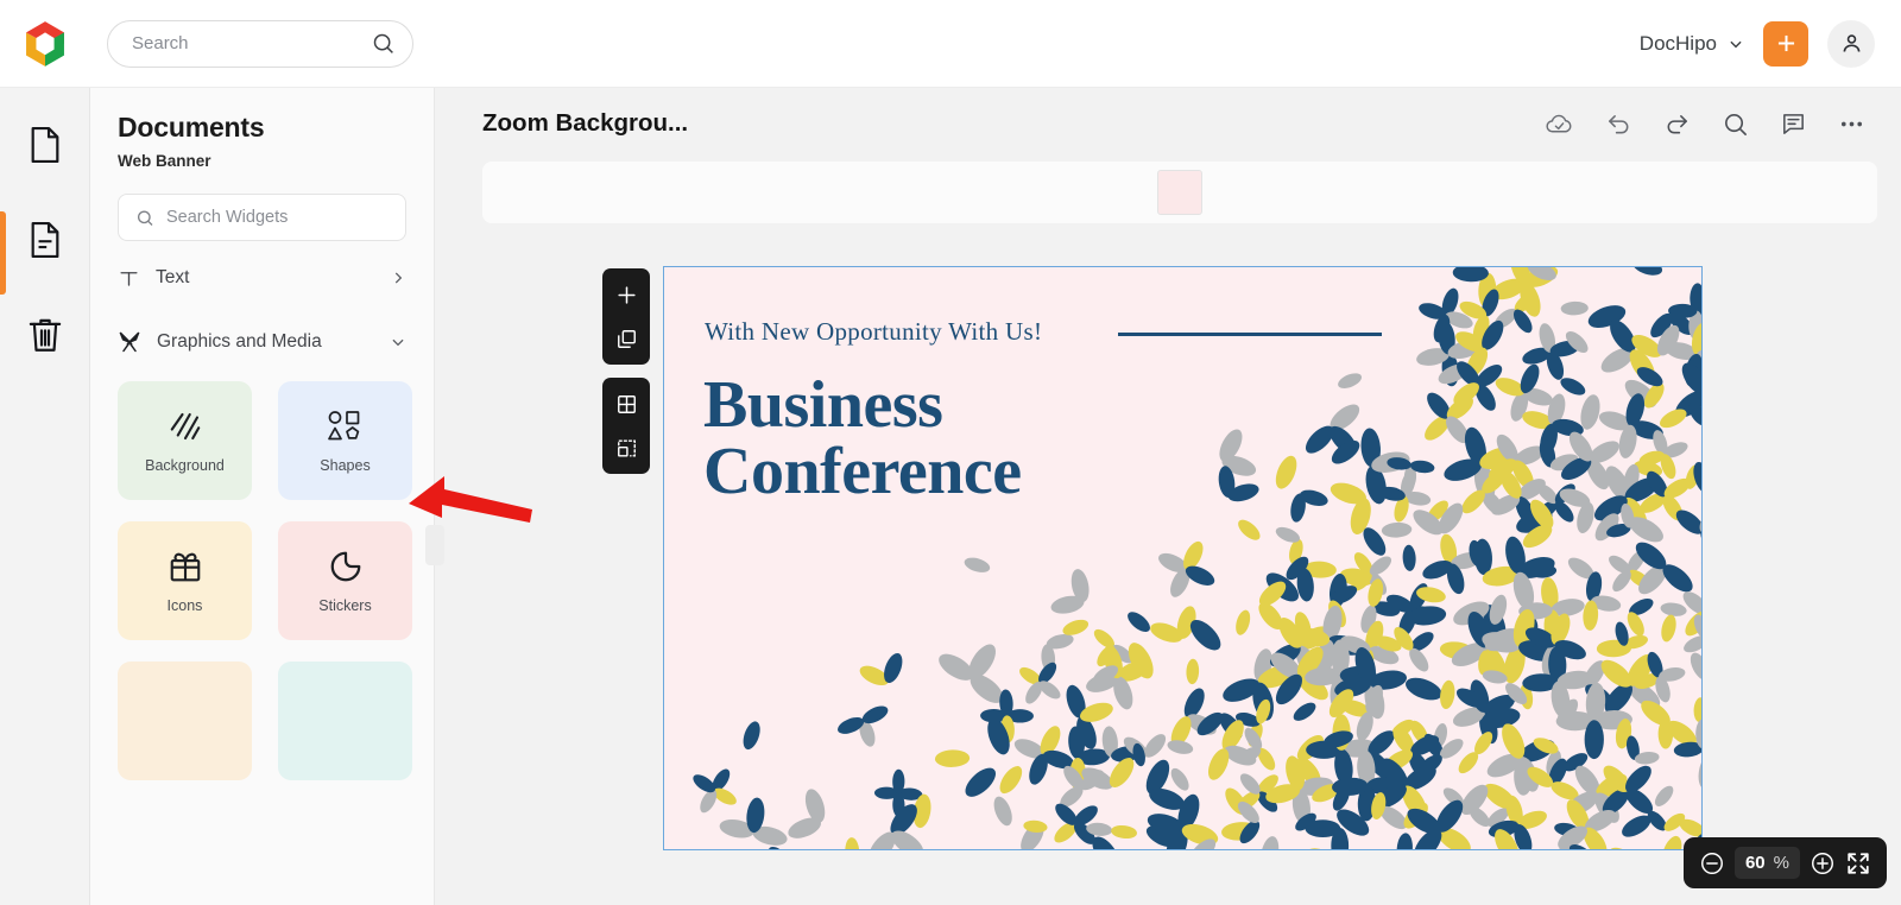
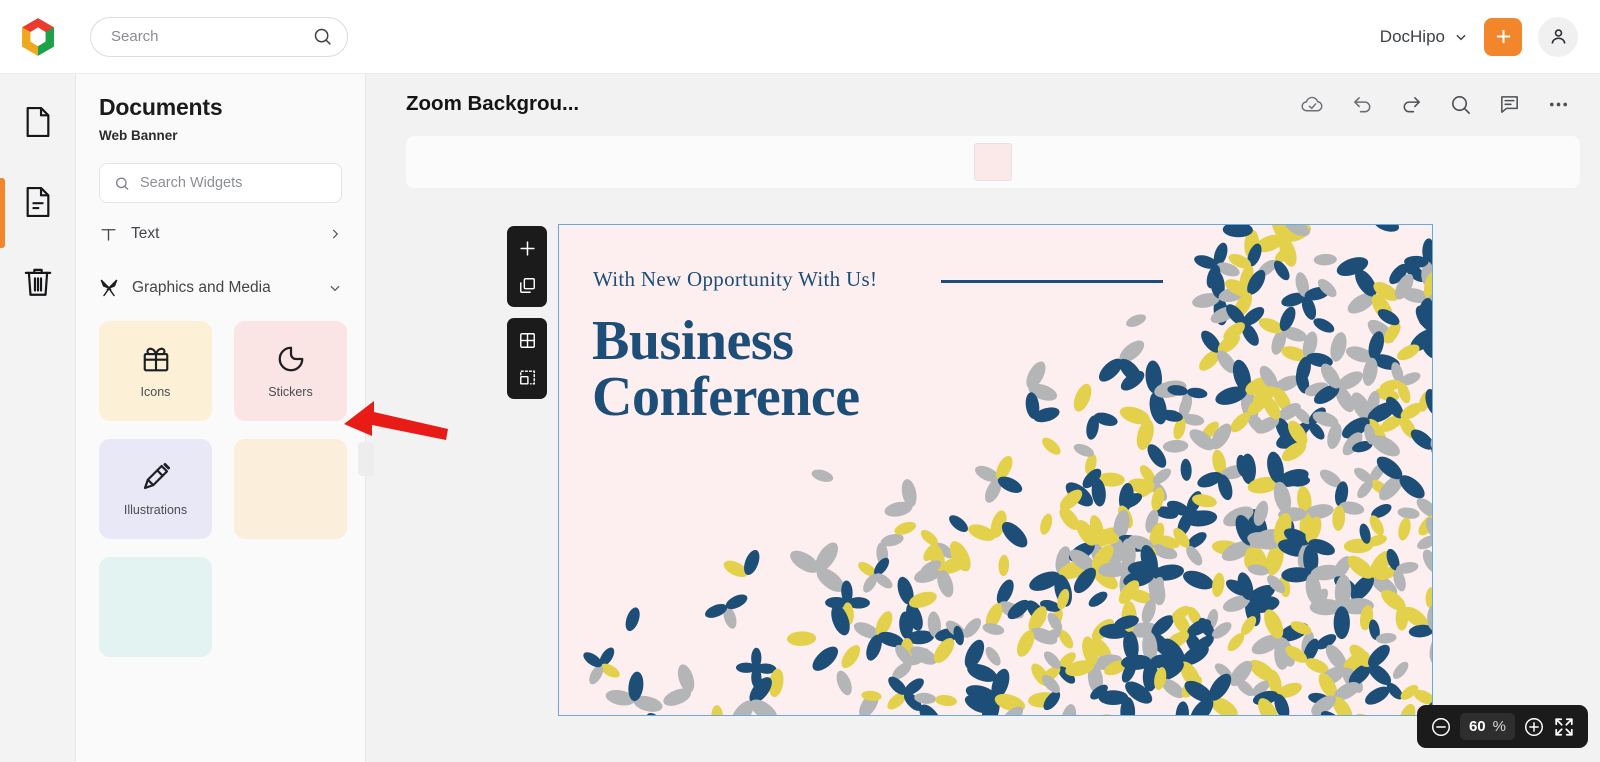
  Search
  DocHipo
  Documents
  Web Banner
  Search Widgets
  Text
  Graphics and Media
- Background
- Shapes
  Icons
  Stickers
+ Illustrations
  Zoom Backgrou...
  With New Opportunity With Us!
  Business
  Conference
  60
  %
